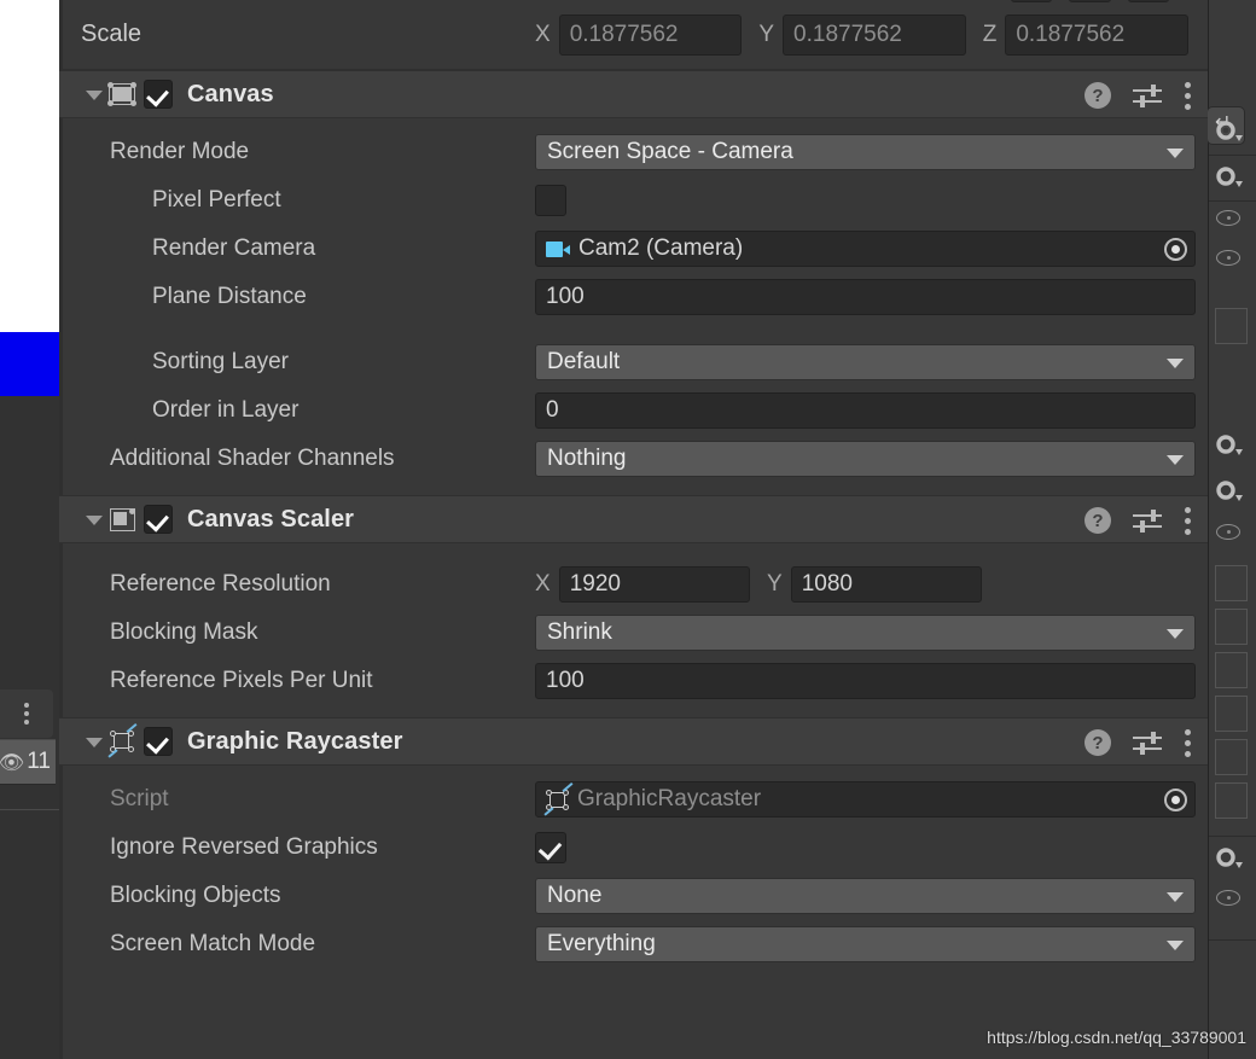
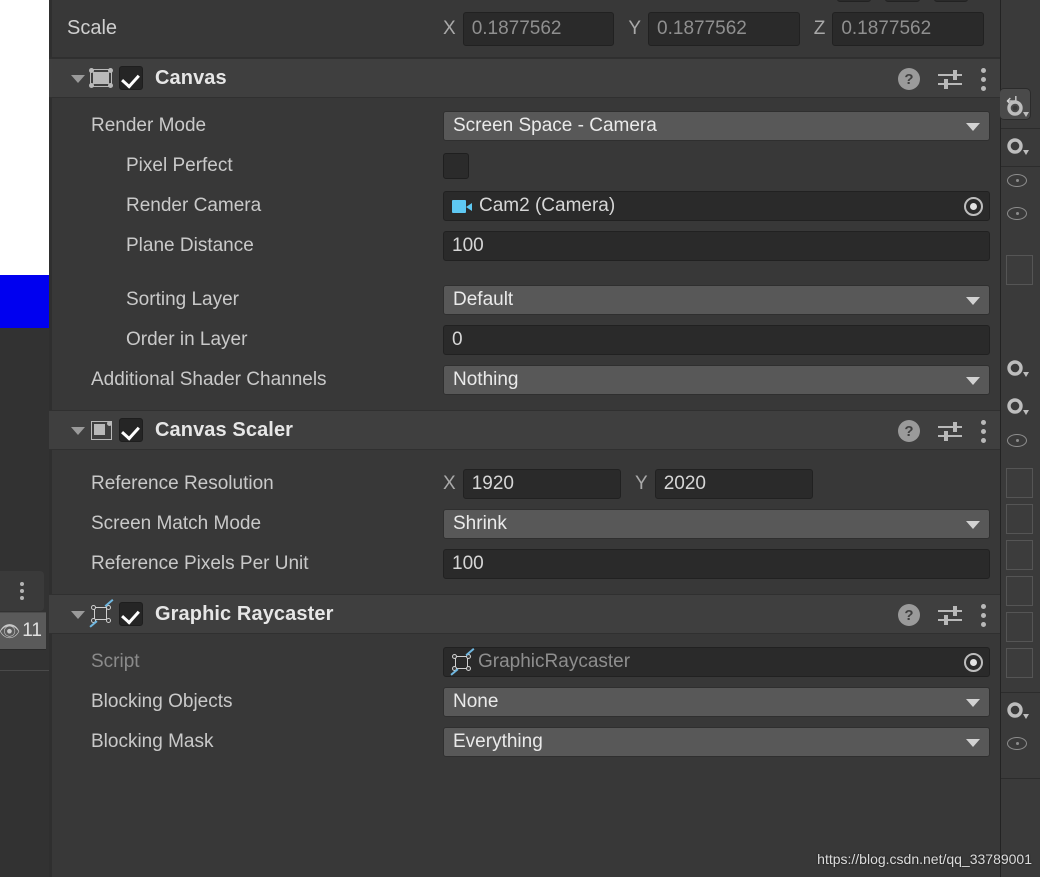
  👁
  11
  Scale
  X
  0.1877562
  Y
  0.1877562
  Z
  0.1877562
  Canvas
  ?
  Render Mode
  Screen Space - Camera
  Pixel Perfect
  Render Camera
  Cam2 (Camera)
  Plane Distance
  100
  Sorting Layer
  Default
  Order in Layer
  0
  Additional Shader Channels
  Nothing
  Canvas Scaler
  ?
  Reference Resolution
  X
  1920
  Y
- 1080
+ 2020
- Blocking Mask
+ Screen Match Mode
  Shrink
  Reference Pixels Per Unit
  100
  Graphic Raycaster
  ?
  Script
  GraphicRaycaster
- Ignore Reversed Graphics
  Blocking Objects
  None
- Screen Match Mode
+ Blocking Mask
  Everything
  https://blog.csdn.net/qq_33789001
